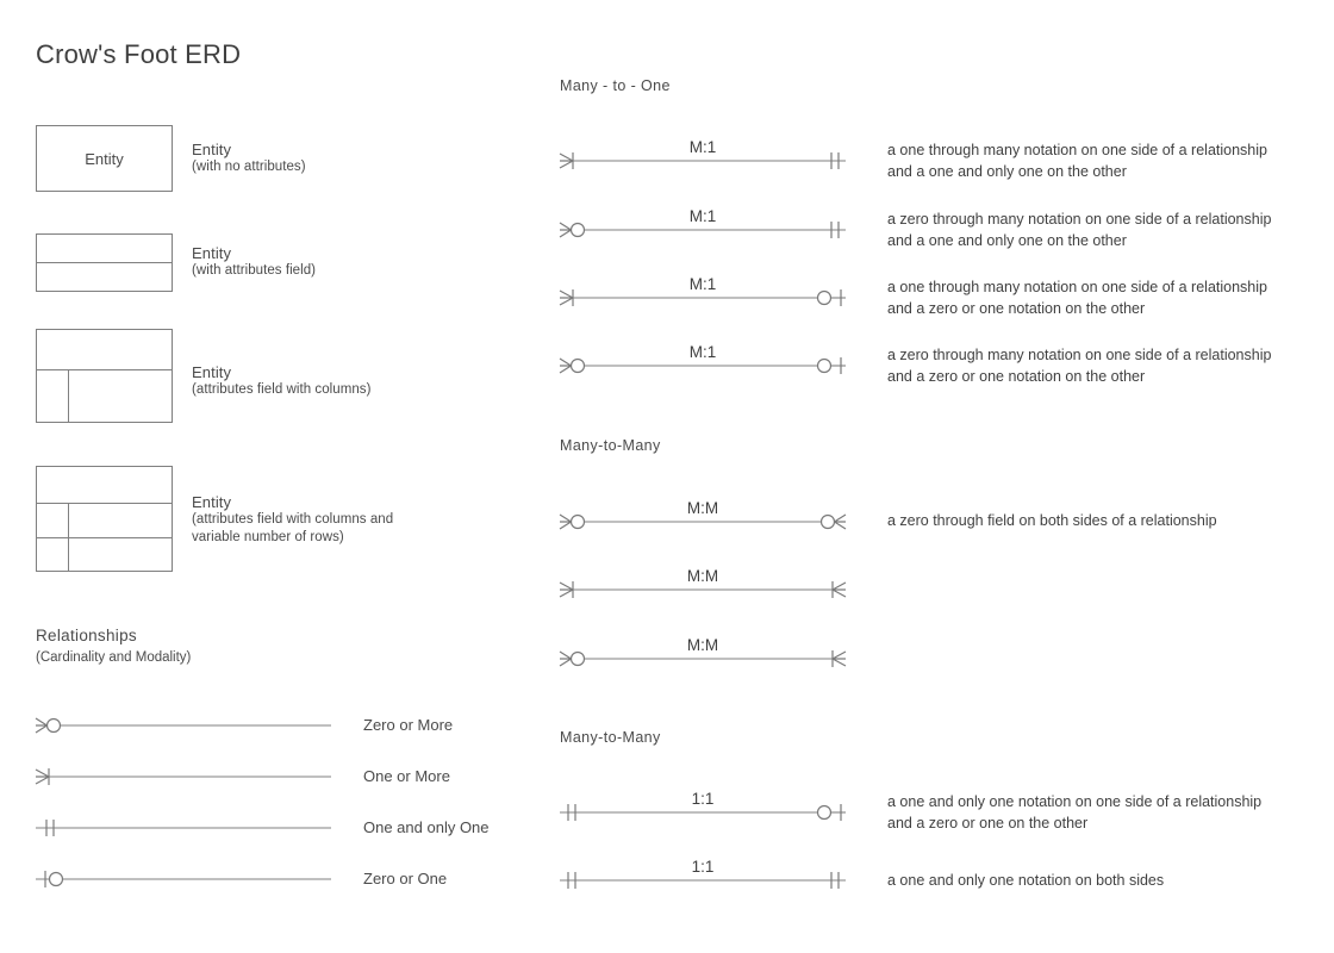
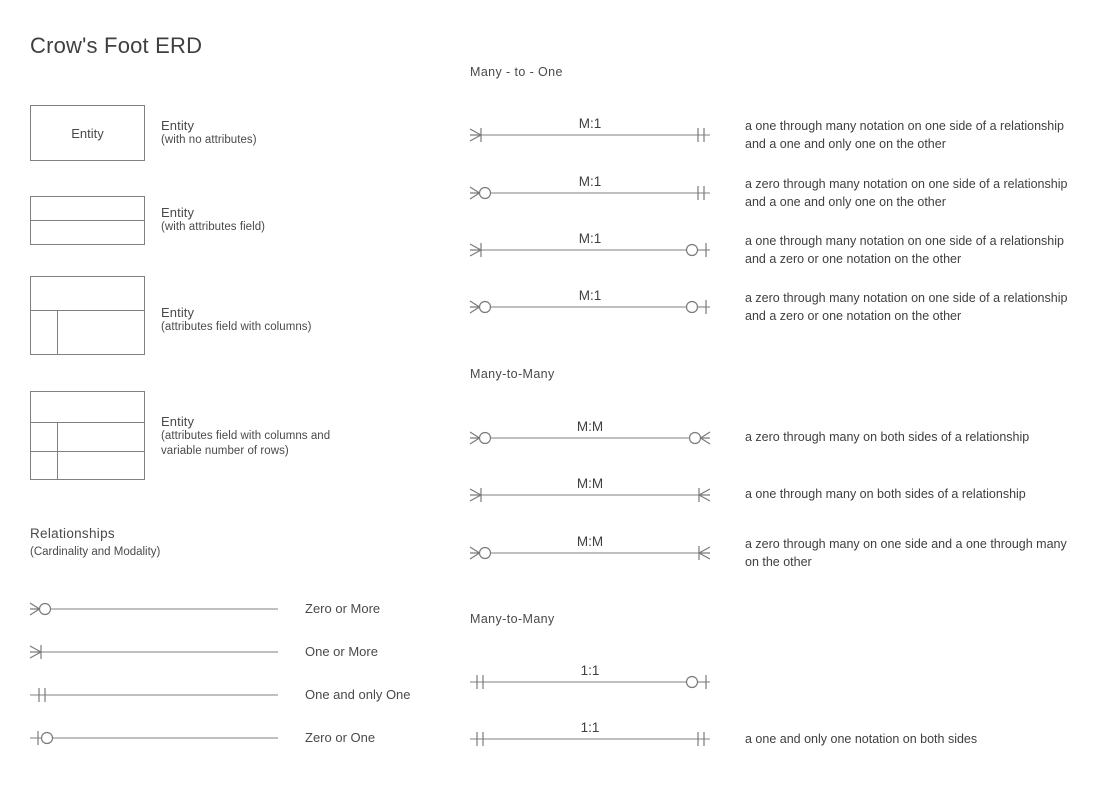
  Crow's Foot ERD
  Entity
  Entity
  (with no attributes)
  Entity
  (with attributes field)
  Entity
  (attributes field with columns)
  Entity
  (attributes field with columns and variable number of rows)
  Relationships
  (Cardinality and Modality)
  Zero or More
  One or More
  One and only One
  Zero or One
  Many - to - One
  M:1
  a one through many notation on one side of a relationship and a one and only one on the other
  M:1
  a zero through many notation on one side of a relationship and a one and only one on the other
  M:1
  a one through many notation on one side of a relationship and a zero or one notation on the other
  M:1
  a zero through many notation on one side of a relationship and a zero or one notation on the other
  Many-to-Many
  M:M
- a zero through field on both sides of a relationship
+ a zero through many on both sides of a relationship
  M:M
+ a one through many on both sides of a relationship
  M:M
+ a zero through many on one side and a one through many on the other
  Many-to-Many
  1:1
- a one and only one notation on one side of a relationship and a zero or one on the other
  1:1
  a one and only one notation on both sides
